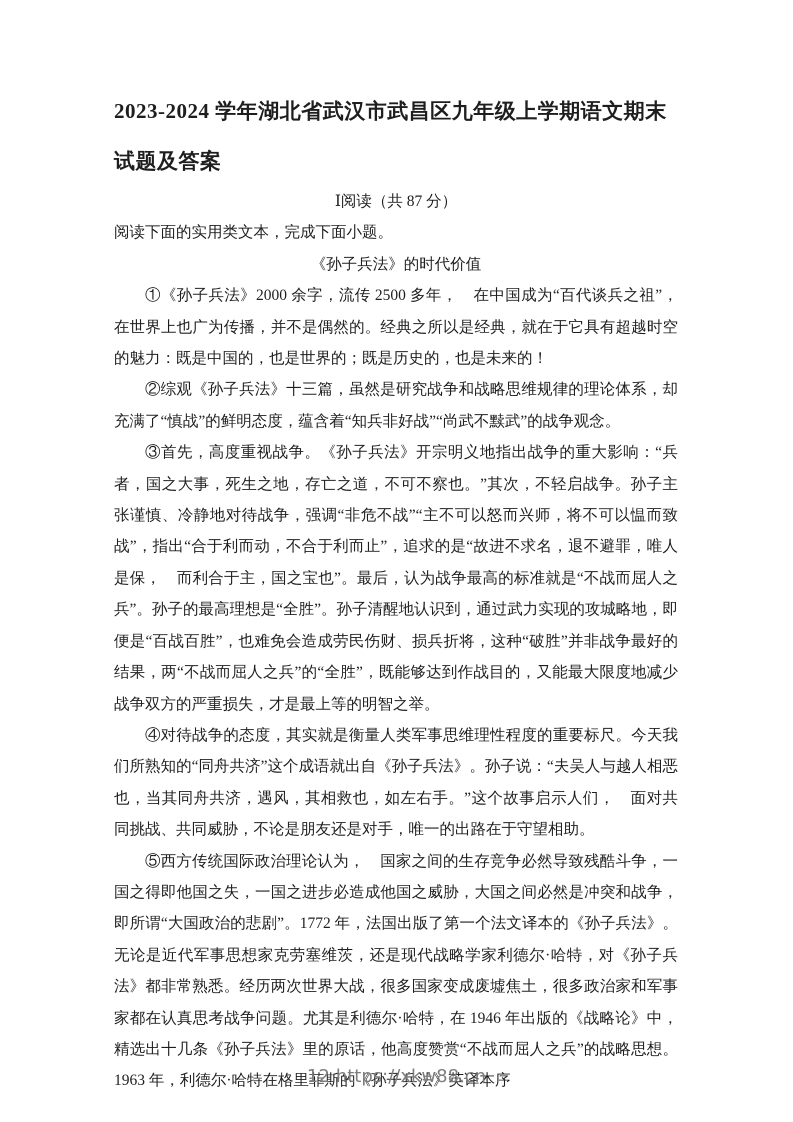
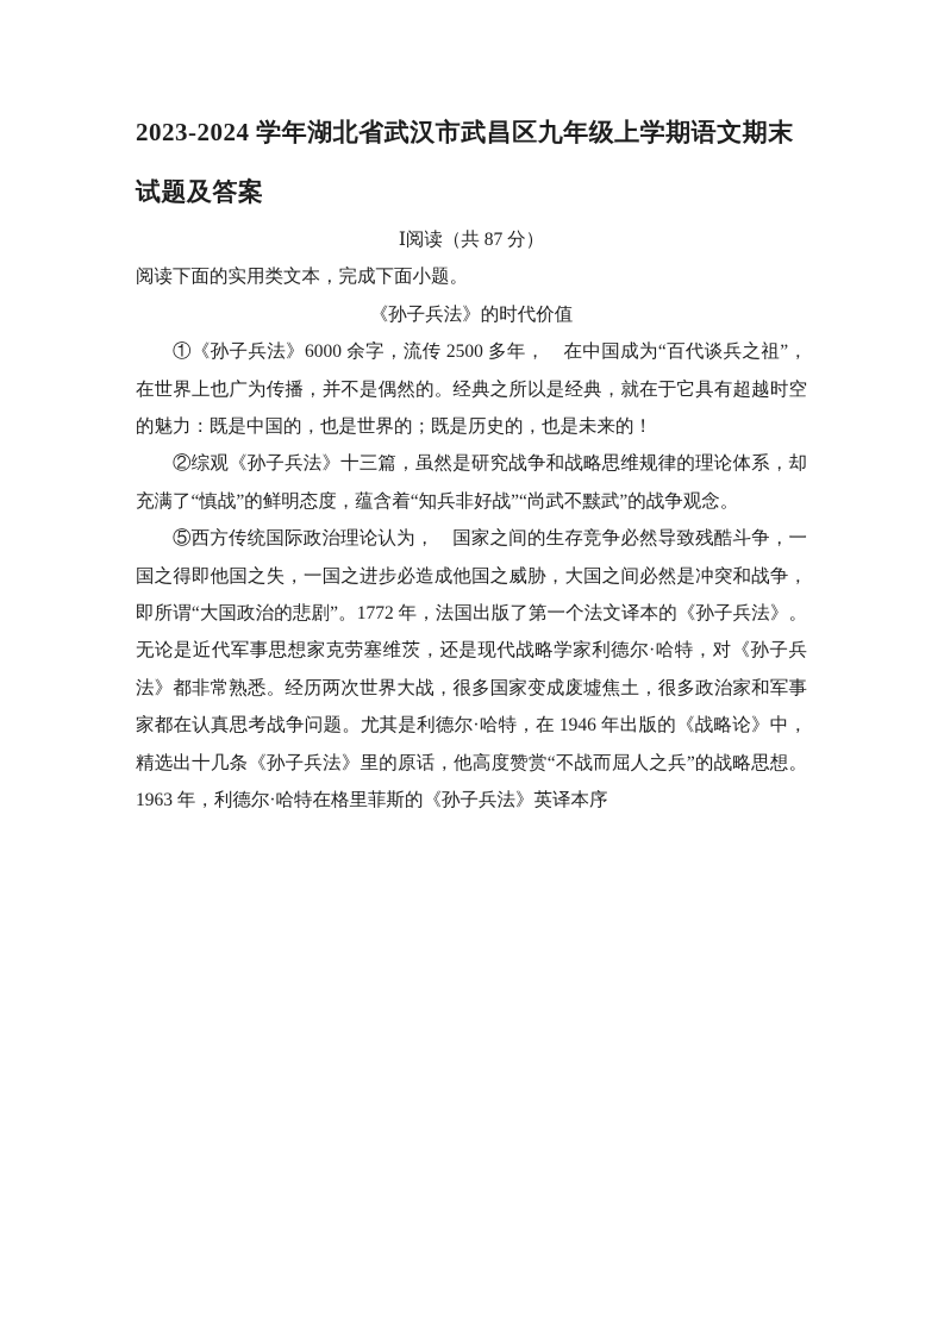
  2023-2024 学年湖北省武汉市武昌区九年级上学期语文期末试题及答案
  Ⅰ阅读（共 87 分）
  阅读下面的实用类文本，完成下面小题。
  《孙子兵法》的时代价值
- ①《孙子兵法》2000 余字，流传 2500 多年， 在中国成为“百代谈兵之祖”，在世界上也广为传播，并不是偶然的。经典之所以是经典，就在于它具有超越时空的魅力：既是中国的，也是世界的；既是历史的，也是未来的！
+ ①《孙子兵法》6000 余字，流传 2500 多年， 在中国成为“百代谈兵之祖”，在世界上也广为传播，并不是偶然的。经典之所以是经典，就在于它具有超越时空的魅力：既是中国的，也是世界的；既是历史的，也是未来的！
  ②综观《孙子兵法》十三篇，虽然是研究战争和战略思维规律的理论体系，却充满了“慎战”的鲜明态度，蕴含着“知兵非好战”“尚武不黩武”的战争观念。
- ③首先，高度重视战争。《孙子兵法》开宗明义地指出战争的重大影响：“兵者，国之大事，死生之地，存亡之道，不可不察也。”其次，不轻启战争。孙子主张谨慎、冷静地对待战争，强调“非危不战”“主不可以怒而兴师，将不可以愠而致战”，指出“合于利而动，不合于利而止”，追求的是“故进不求名，退不避罪，唯人是保， 而利合于主，国之宝也”。最后，认为战争最高的标准就是“不战而屈人之兵”。孙子的最高理想是“全胜”。孙子清醒地认识到，通过武力实现的攻城略地，即便是“百战百胜”，也难免会造成劳民伤财、损兵折将，这种“破胜”并非战争最好的结果，两“不战而屈人之兵”的“全胜”，既能够达到作战目的，又能最大限度地减少战争双方的严重损失，才是最上等的明智之举。
- ④对待战争的态度，其实就是衡量人类军事思维理性程度的重要标尺。今天我们所熟知的“同舟共济”这个成语就出自《孙子兵法》。孙子说：“夫吴人与越人相恶也，当其同舟共济，遇风，其相救也，如左右手。”这个故事启示人们， 面对共同挑战、共同威胁，不论是朋友还是对手，唯一的出路在于守望相助。
  ⑤西方传统国际政治理论认为， 国家之间的生存竞争必然导致残酷斗争，一国之得即他国之失，一国之进步必造成他国之威胁，大国之间必然是冲突和战争，即所谓“大国政治的悲剧”。1772 年，法国出版了第一个法文译本的《孙子兵法》。无论是近代军事思想家克劳塞维茨，还是现代战略学家利德尔·哈特，对《孙子兵法》都非常熟悉。经历两次世界大战，很多国家变成废墟焦土，很多政治家和军事家都在认真思考战争问题。尤其是利德尔·哈特，在 1946 年出版的《战略论》中，精选出十几条《孙子兵法》里的原话，他高度赞赏“不战而屈人之兵”的战略思想。1963 年，利德尔·哈特在格里菲斯的《孙子兵法》英译本序
- 12 https://xkw88.cn
